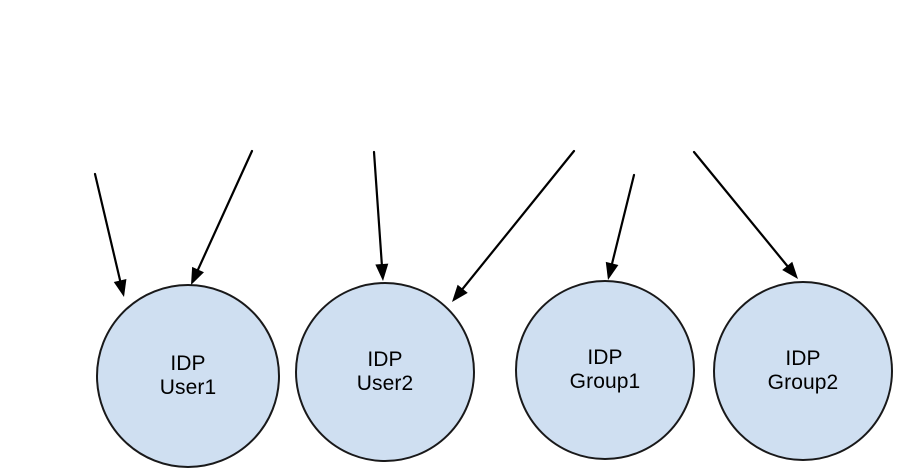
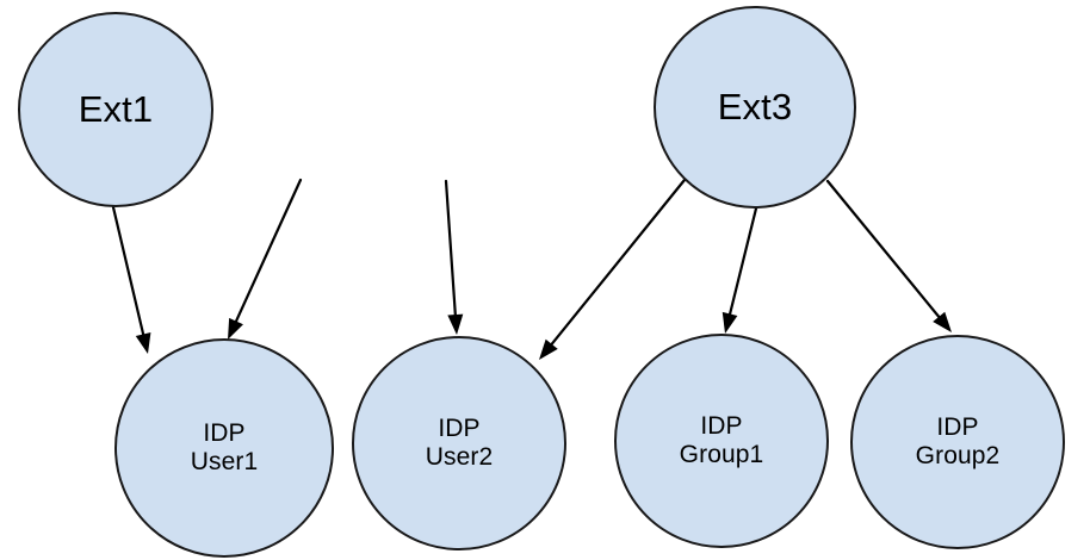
+ Ext1
+ Ext3
  IDP
  User1
  IDP
  User2
  IDP
  Group1
  IDP
  Group2
